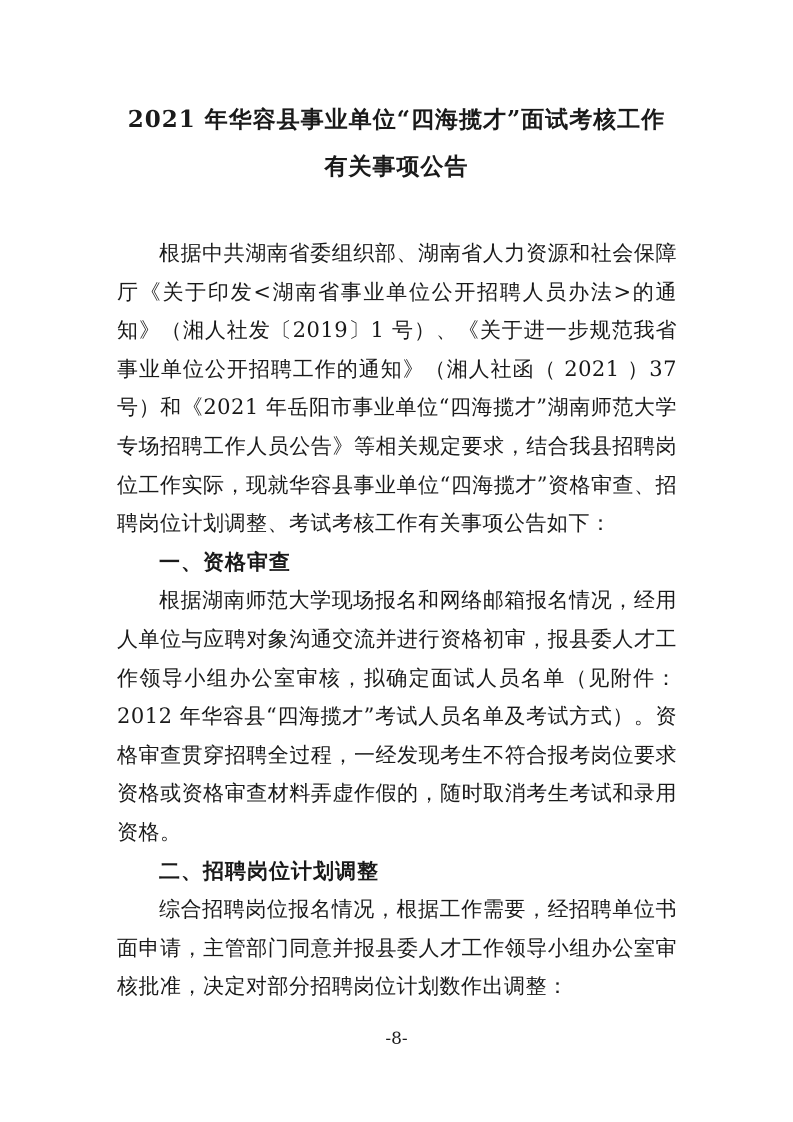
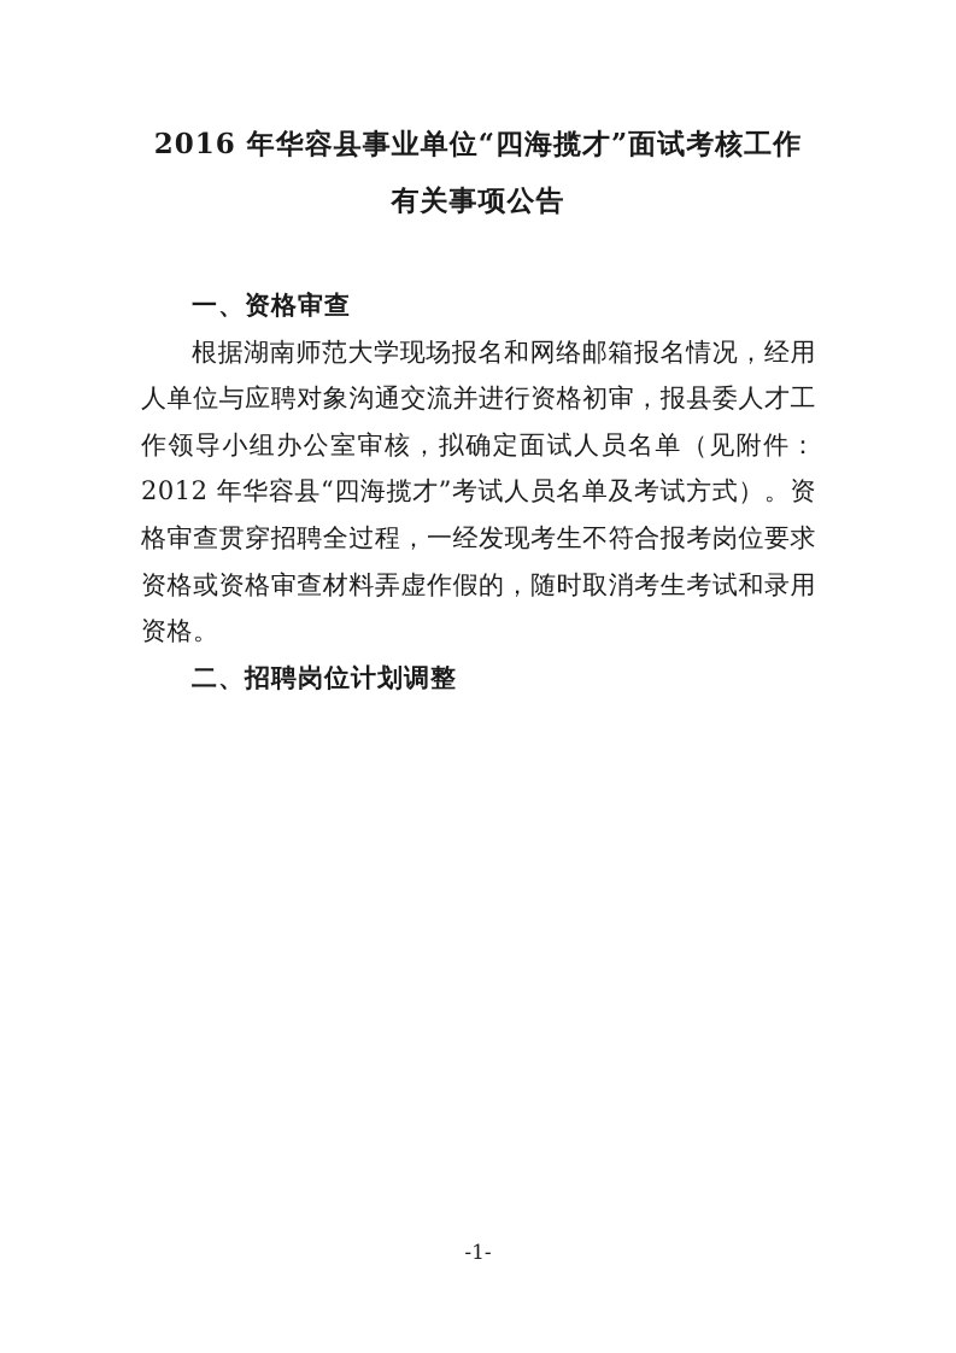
- 2021 年华容县事业单位“四海揽才”面试考核工作
+ 2016 年华容县事业单位“四海揽才”面试考核工作
  有关事项公告
- 根据中共湖南省委组织部、湖南省人力资源和社会保障厅《关于印发<湖南省事业单位公开招聘人员办法>的通知》（湘人社发〔2019〕1 号）、《关于进一步规范我省事业单位公开招聘工作的通知》（湘人社函（ 2021 ）37 号）和《2021 年岳阳市事业单位“四海揽才”湖南师范大学专场招聘工作人员公告》等相关规定要求，结合我县招聘岗位工作实际，现就华容县事业单位“四海揽才”资格审查、招聘岗位计划调整、考试考核工作有关事项公告如下：
  一、资格审查
  根据湖南师范大学现场报名和网络邮箱报名情况，经用人单位与应聘对象沟通交流并进行资格初审，报县委人才工作领导小组办公室审核，拟确定面试人员名单（见附件：2012 年华容县“四海揽才”考试人员名单及考试方式）。资格审查贯穿招聘全过程，一经发现考生不符合报考岗位要求资格或资格审查材料弄虚作假的，随时取消考生考试和录用资格。
  二、招聘岗位计划调整
- 综合招聘岗位报名情况，根据工作需要，经招聘单位书面申请，主管部门同意并报县委人才工作领导小组办公室审核批准，决定对部分招聘岗位计划数作出调整：
- -8-
+ -1-
